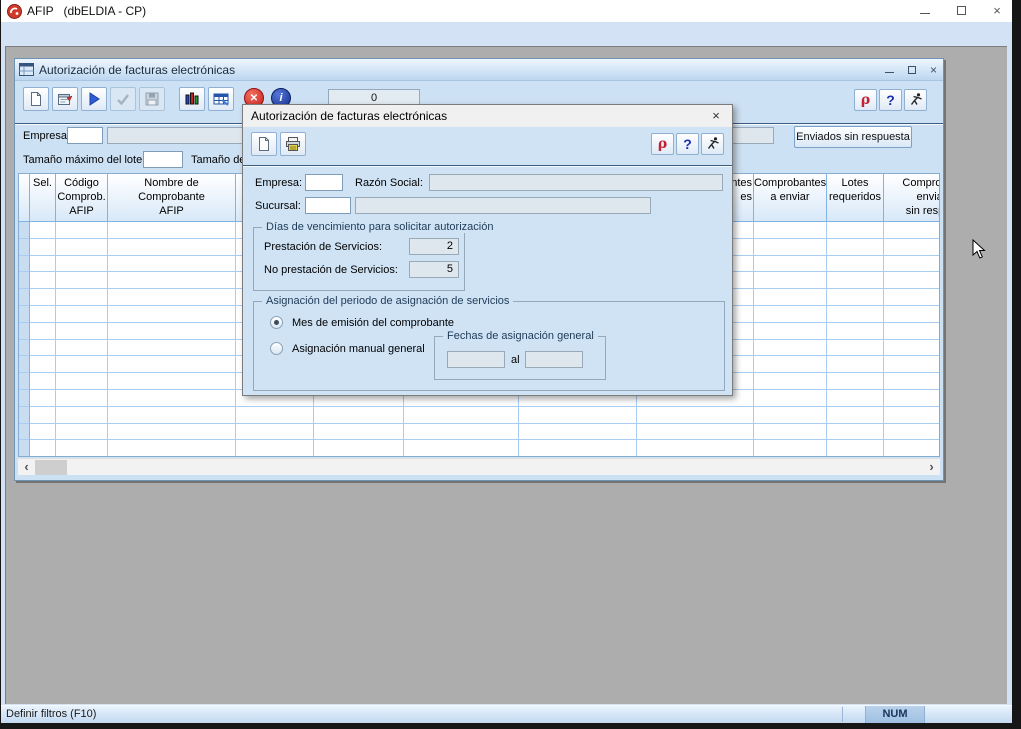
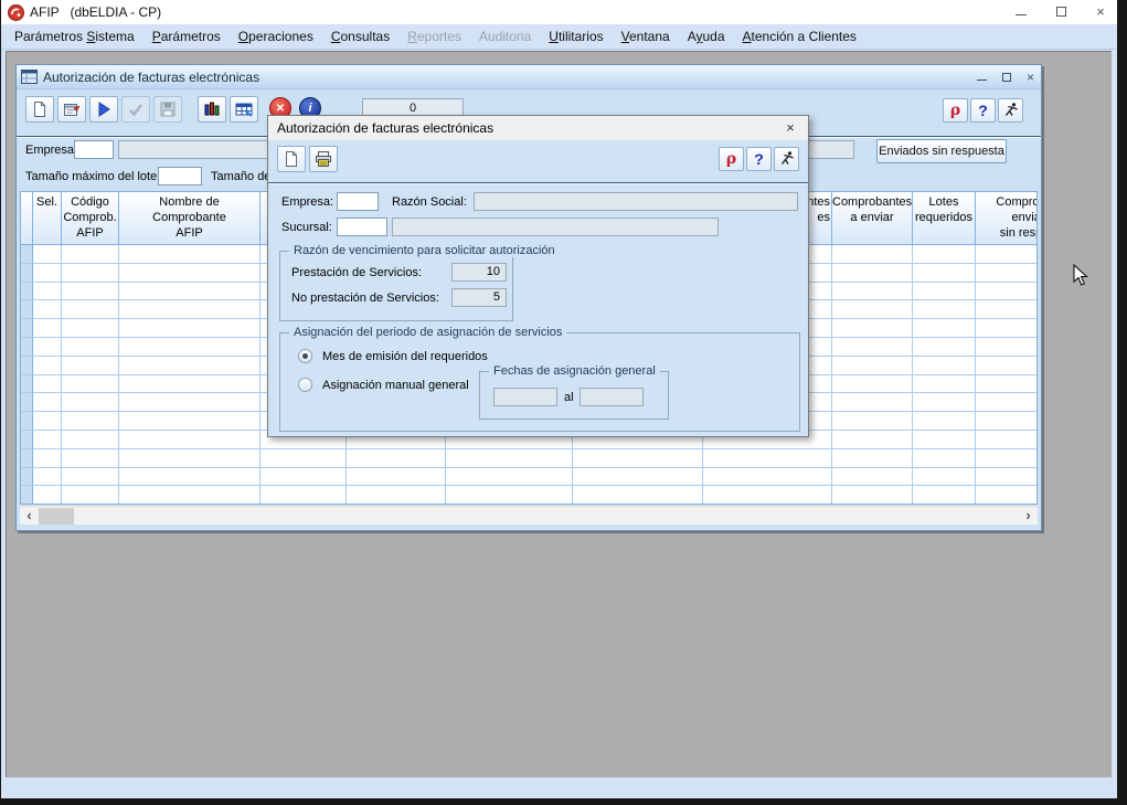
  AFIP (dbELDIA - CP)
  ×
+ Parámetros Sistema Parámetros Operaciones Consultas Reportes Auditoria Utilitarios Ventana Ayuda Atención a Clientes
  Autorización de facturas electrónicas
  ×
  ✕
  i
  0
  ρ
  ?
  Empresa
  Enviados sin respuesta
  Tamaño máximo del lote
  Tamaño d
  Sel.
  Código
  Comprob.
  AFIP
  Nombre de
  Comprobante
  AFIP
  ntes
  es
  Comprobantes
  a enviar
  Lotes
  requeridos
  ‹
  ›
  Autorización de facturas electrónicas
  ×
  ρ
  ?
  Empresa:
  Razón Social:
  Sucursal:
- Días de vencimiento para solicitar autorización
+ Razón de vencimiento para solicitar autorización
  Prestación de Servicios:
- 2
+ 10
  No prestación de Servicios:
  5
  Asignación del periodo de asignación de servicios
- Mes de emisión del comprobante
+ Mes de emisión del requeridos
  Asignación manual general
  Fechas de asignación general
  al
- Definir filtros (F10)
- NUM
